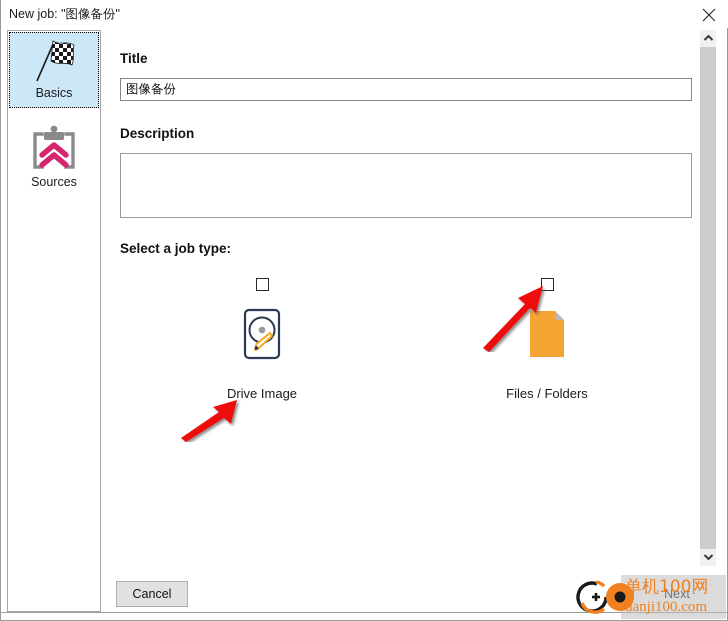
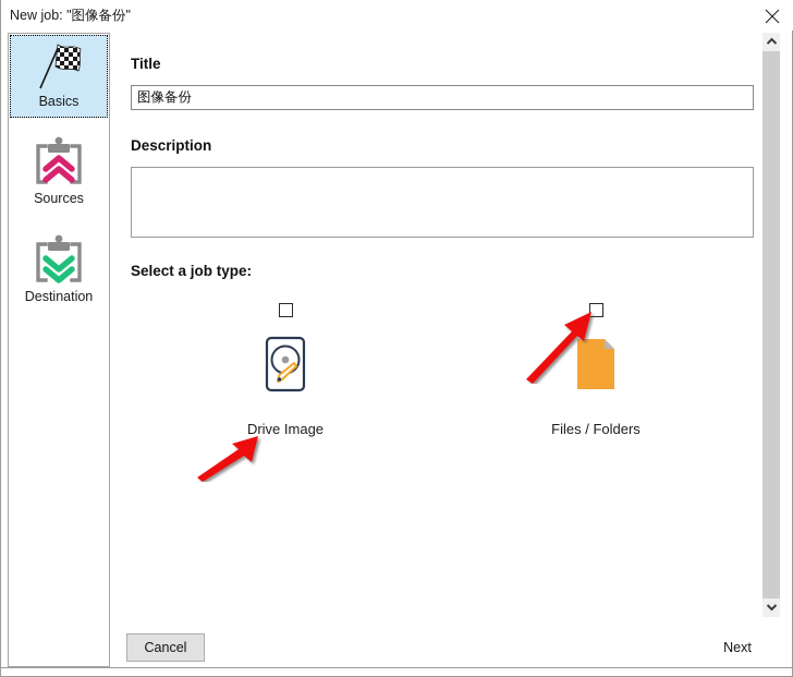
  New job: "图像备份"
  Basics
  Sources
+ Destination
  Title
  图像备份
  Description
  Select a job type:
  Drive Image
  Files / Folders
  Cancel
  Next
- 单机100网
- danji100.com
